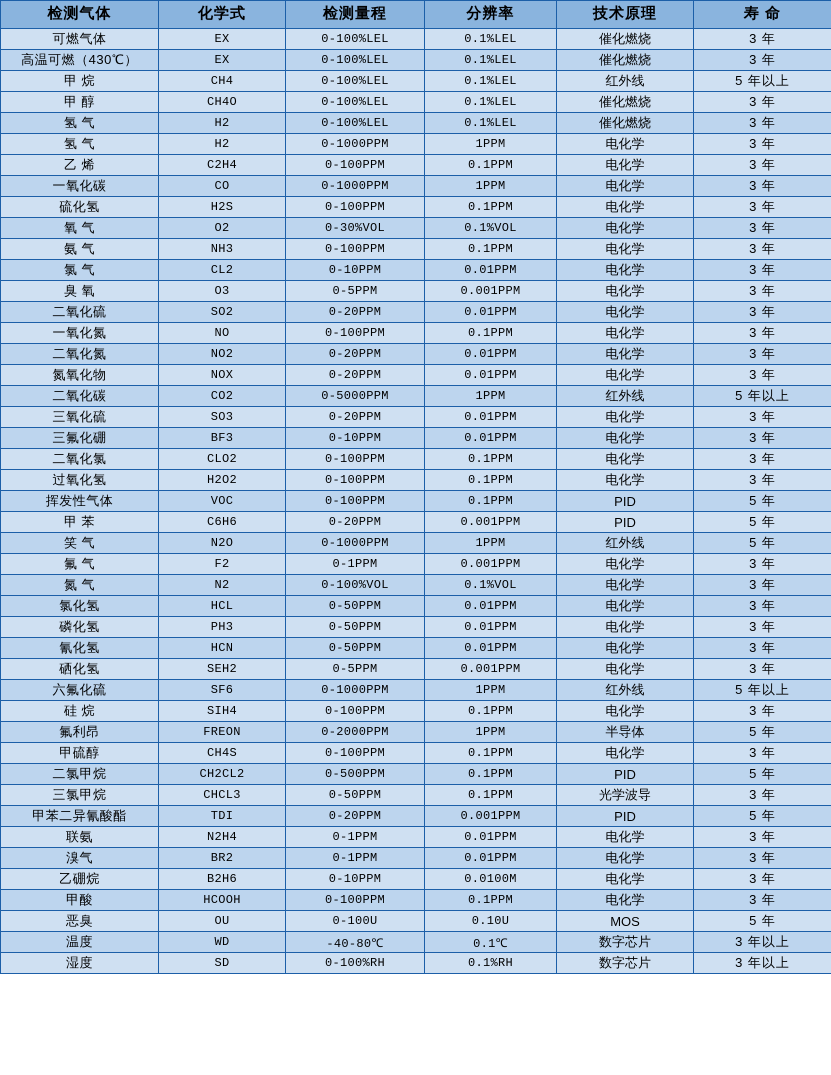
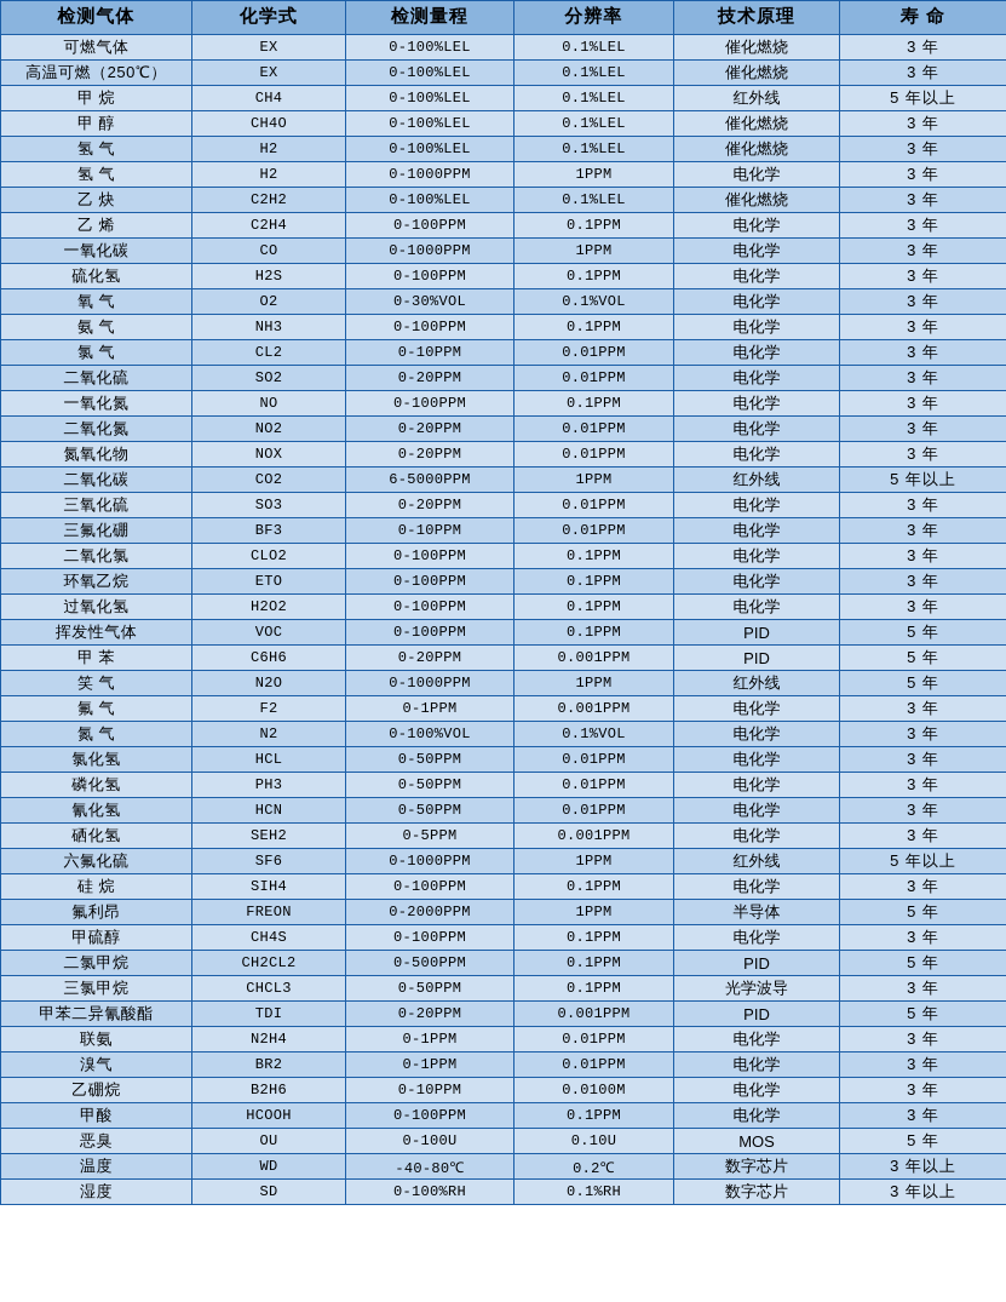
  检测气体	化学式	检测量程	分辨率	技术原理	寿 命
  可燃气体	EX	0-100%LEL	0.1%LEL	催化燃烧	3 年
- 高温可燃（430℃）	EX	0-100%LEL	0.1%LEL	催化燃烧	3 年
+ 高温可燃（250℃）	EX	0-100%LEL	0.1%LEL	催化燃烧	3 年
  甲 烷	CH4	0-100%LEL	0.1%LEL	红外线	5 年以上
  甲 醇	CH4O	0-100%LEL	0.1%LEL	催化燃烧	3 年
  氢 气	H2	0-100%LEL	0.1%LEL	催化燃烧	3 年
  氢 气	H2	0-1000PPM	1PPM	电化学	3 年
+ 乙 炔	C2H2	0-100%LEL	0.1%LEL	催化燃烧	3 年
  乙 烯	C2H4	0-100PPM	0.1PPM	电化学	3 年
  一氧化碳	CO	0-1000PPM	1PPM	电化学	3 年
  硫化氢	H2S	0-100PPM	0.1PPM	电化学	3 年
  氧 气	O2	0-30%VOL	0.1%VOL	电化学	3 年
  氨 气	NH3	0-100PPM	0.1PPM	电化学	3 年
  氯 气	CL2	0-10PPM	0.01PPM	电化学	3 年
- 臭 氧	O3	0-5PPM	0.001PPM	电化学	3 年
  二氧化硫	SO2	0-20PPM	0.01PPM	电化学	3 年
  一氧化氮	NO	0-100PPM	0.1PPM	电化学	3 年
  二氧化氮	NO2	0-20PPM	0.01PPM	电化学	3 年
  氮氧化物	NOX	0-20PPM	0.01PPM	电化学	3 年
- 二氧化碳	CO2	0-5000PPM	1PPM	红外线	5 年以上
+ 二氧化碳	CO2	6-5000PPM	1PPM	红外线	5 年以上
  三氧化硫	SO3	0-20PPM	0.01PPM	电化学	3 年
  三氟化硼	BF3	0-10PPM	0.01PPM	电化学	3 年
  二氧化氯	CLO2	0-100PPM	0.1PPM	电化学	3 年
+ 环氧乙烷	ETO	0-100PPM	0.1PPM	电化学	3 年
  过氧化氢	H2O2	0-100PPM	0.1PPM	电化学	3 年
  挥发性气体	VOC	0-100PPM	0.1PPM	PID	5 年
  甲 苯	C6H6	0-20PPM	0.001PPM	PID	5 年
  笑 气	N2O	0-1000PPM	1PPM	红外线	5 年
  氟 气	F2	0-1PPM	0.001PPM	电化学	3 年
  氮 气	N2	0-100%VOL	0.1%VOL	电化学	3 年
  氯化氢	HCL	0-50PPM	0.01PPM	电化学	3 年
  磷化氢	PH3	0-50PPM	0.01PPM	电化学	3 年
  氰化氢	HCN	0-50PPM	0.01PPM	电化学	3 年
  硒化氢	SEH2	0-5PPM	0.001PPM	电化学	3 年
  六氟化硫	SF6	0-1000PPM	1PPM	红外线	5 年以上
  硅 烷	SIH4	0-100PPM	0.1PPM	电化学	3 年
  氟利昂	FREON	0-2000PPM	1PPM	半导体	5 年
  甲硫醇	CH4S	0-100PPM	0.1PPM	电化学	3 年
  二氯甲烷	CH2CL2	0-500PPM	0.1PPM	PID	5 年
  三氯甲烷	CHCL3	0-50PPM	0.1PPM	光学波导	3 年
  甲苯二异氰酸酯	TDI	0-20PPM	0.001PPM	PID	5 年
  联氨	N2H4	0-1PPM	0.01PPM	电化学	3 年
  溴气	BR2	0-1PPM	0.01PPM	电化学	3 年
  乙硼烷	B2H6	0-10PPM	0.0100M	电化学	3 年
  甲酸	HCOOH	0-100PPM	0.1PPM	电化学	3 年
  恶臭	OU	0-100U	0.10U	MOS	5 年
- 温度	WD	-40-80℃	0.1℃	数字芯片	3 年以上
+ 温度	WD	-40-80℃	0.2℃	数字芯片	3 年以上
  湿度	SD	0-100%RH	0.1%RH	数字芯片	3 年以上
